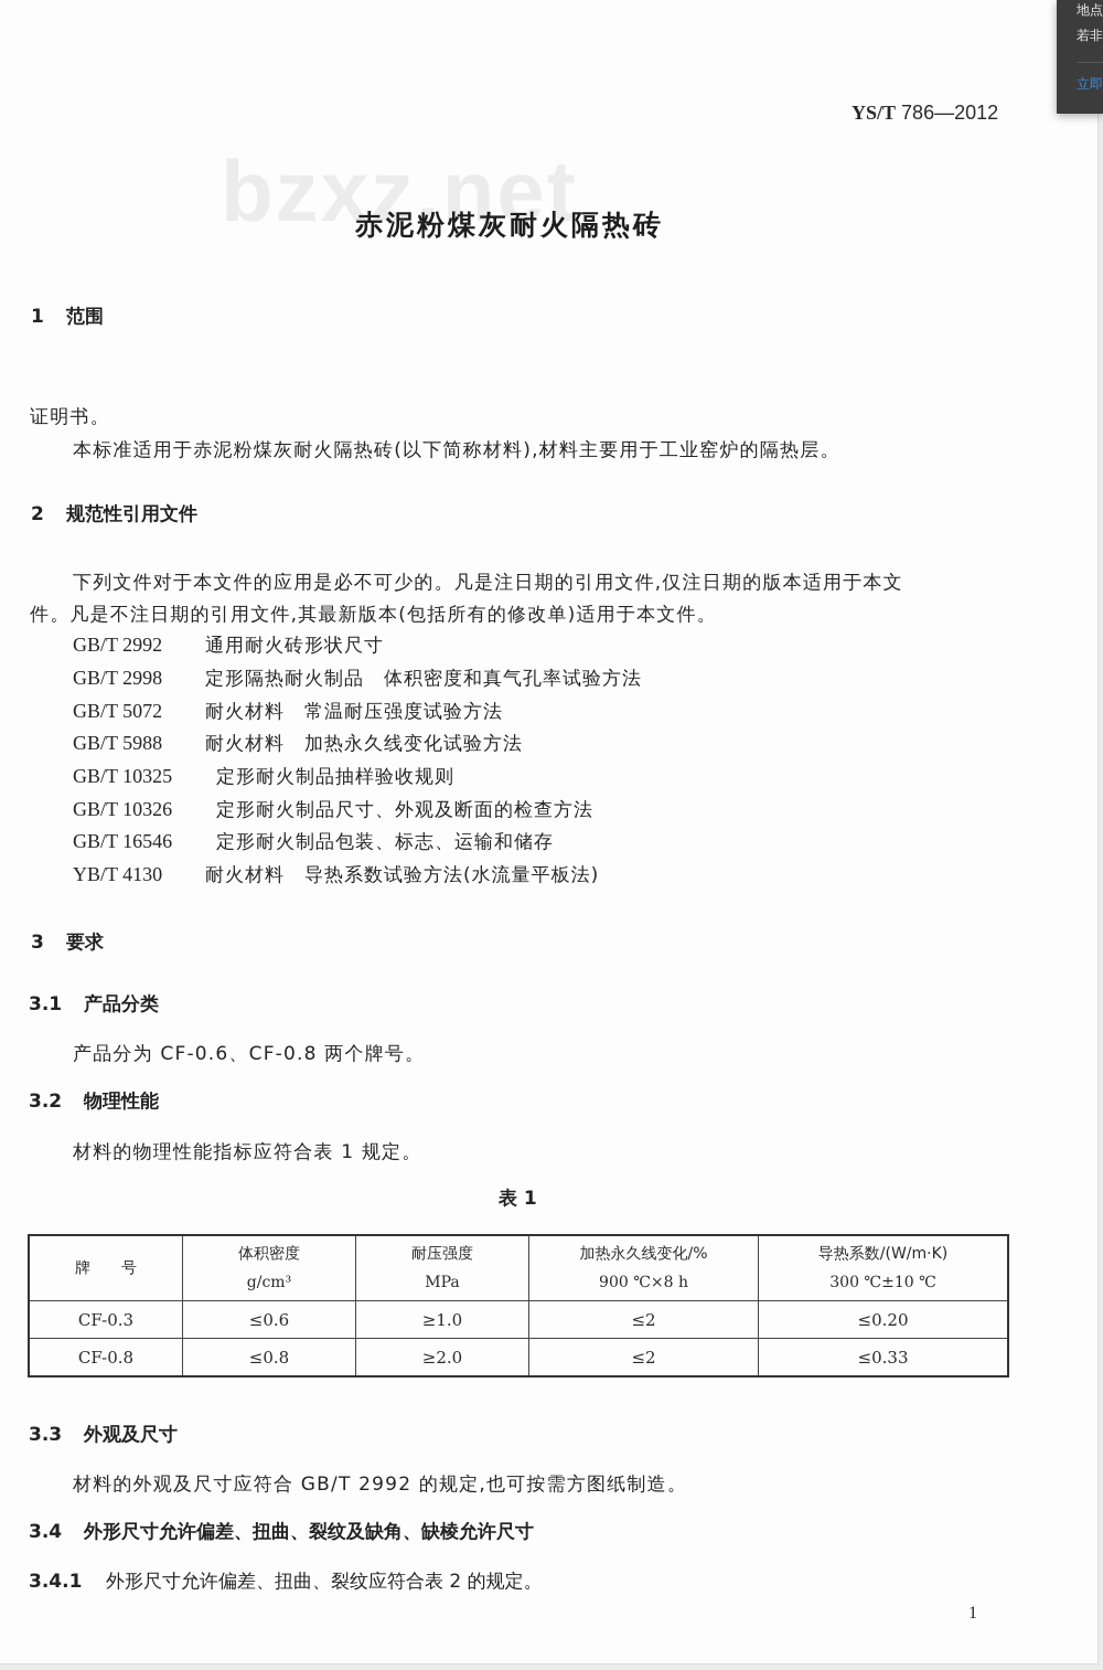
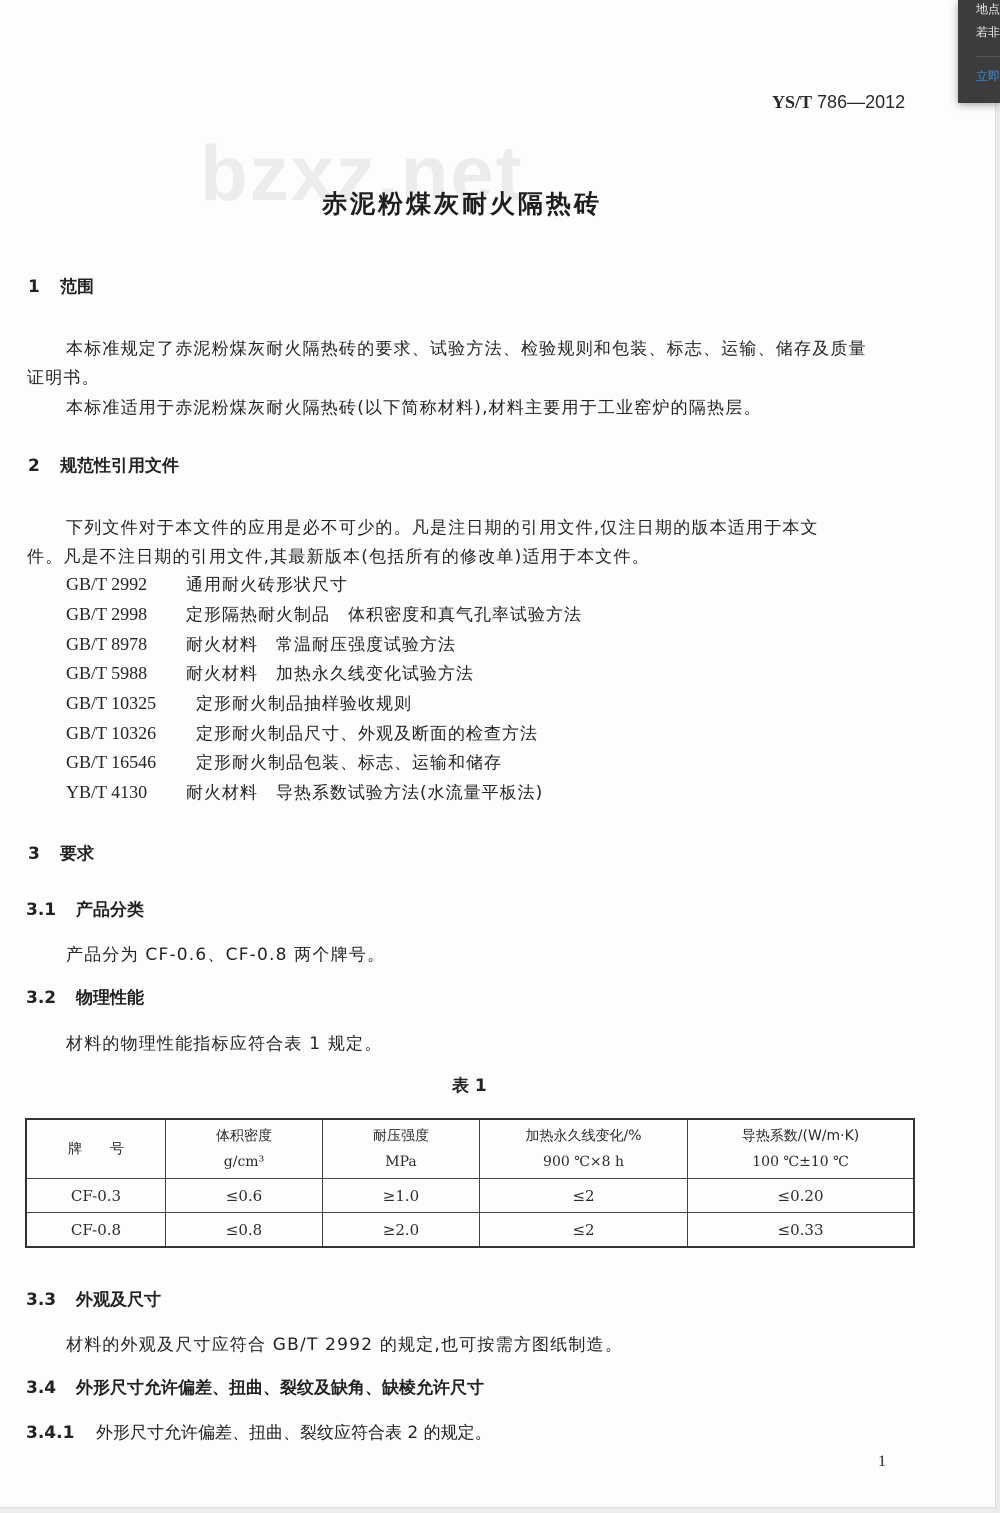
  YS/T 786—2012
  bzxz.net
  赤泥粉煤灰耐火隔热砖
  1 范围
+ 本标准规定了赤泥粉煤灰耐火隔热砖的要求、试验方法、检验规则和包装、标志、运输、储存及质量
  证明书。
  本标准适用于赤泥粉煤灰耐火隔热砖(以下简称材料),材料主要用于工业窑炉的隔热层。
  2 规范性引用文件
  下列文件对于本文件的应用是必不可少的。凡是注日期的引用文件,仅注日期的版本适用于本文
  件。凡是不注日期的引用文件,其最新版本(包括所有的修改单)适用于本文件。
  GB/T 2992 通用耐火砖形状尺寸
  GB/T 2998 定形隔热耐火制品 体积密度和真气孔率试验方法
- GB/T 5072 耐火材料 常温耐压强度试验方法
+ GB/T 8978 耐火材料 常温耐压强度试验方法
  GB/T 5988 耐火材料 加热永久线变化试验方法
  GB/T 10325 定形耐火制品抽样验收规则
  GB/T 10326 定形耐火制品尺寸、外观及断面的检查方法
  GB/T 16546 定形耐火制品包装、标志、运输和储存
  YB/T 4130 耐火材料 导热系数试验方法(水流量平板法)
  3 要求
  3.1 产品分类
  产品分为 CF-0.6、CF-0.8 两个牌号。
  3.2 物理性能
  材料的物理性能指标应符合表 1 规定。
  表 1
- 牌 号	体积密度g/cm³	耐压强度MPa	加热永久线变化/%900 ℃×8 h	导热系数/(W/m·K)300 ℃±10 ℃
+ 牌 号	体积密度g/cm³	耐压强度MPa	加热永久线变化/%900 ℃×8 h	导热系数/(W/m·K)100 ℃±10 ℃
  CF-0.3	≤0.6	≥1.0	≤2	≤0.20
  CF-0.8	≤0.8	≥2.0	≤2	≤0.33
  3.3 外观及尺寸
  材料的外观及尺寸应符合 GB/T 2992 的规定,也可按需方图纸制造。
  3.4 外形尺寸允许偏差、扭曲、裂纹及缺角、缺棱允许尺寸
  3.4.1 外形尺寸允许偏差、扭曲、裂纹应符合表 2 的规定。
  1
  地点
  若非
  立即
